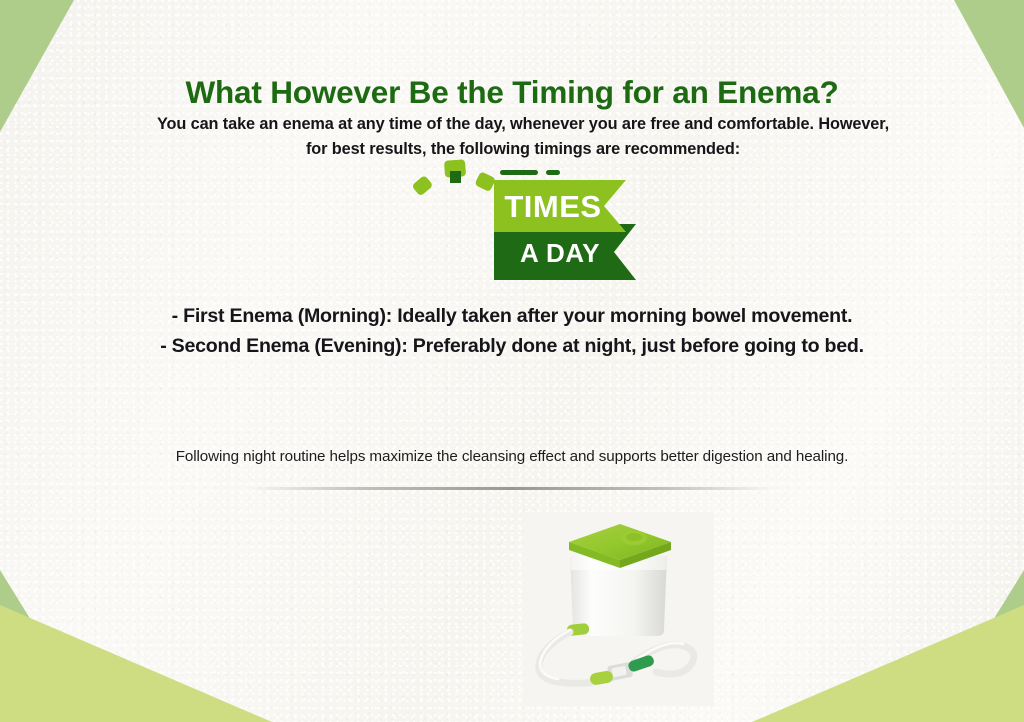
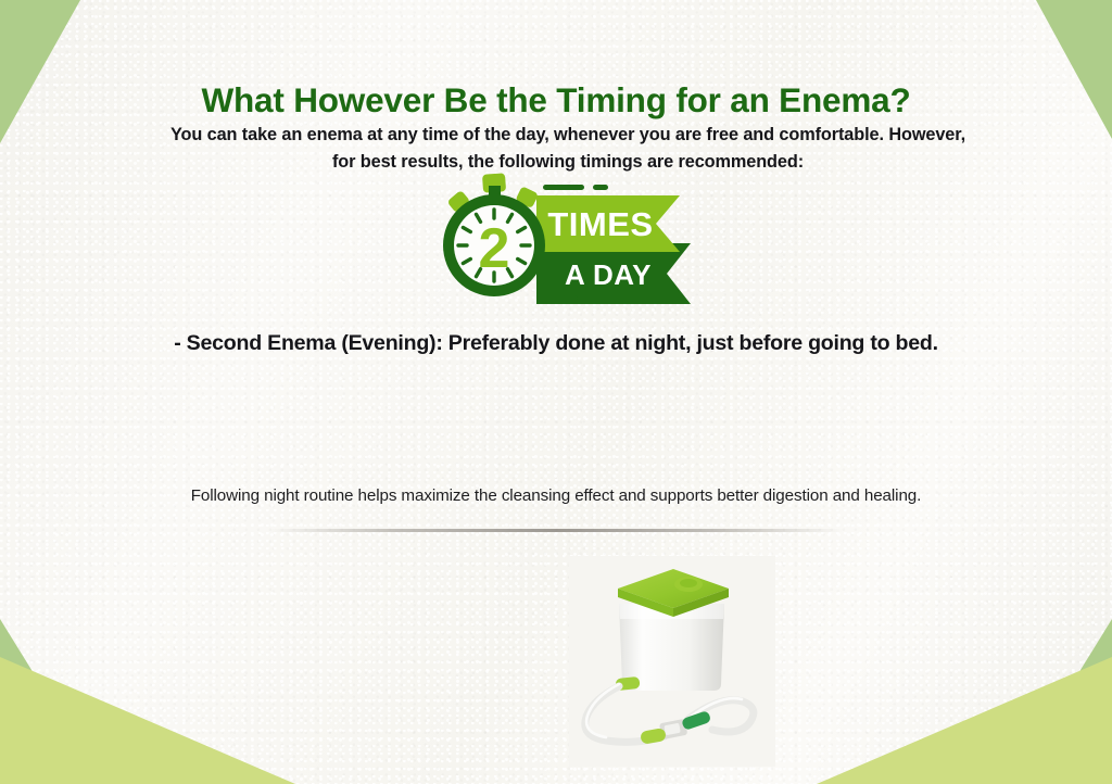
  What However Be the Timing for an Enema?
  You can take an enema at any time of the day, whenever you are free and comfortable. However, for best results, the following timings are recommended:
+ 2
  TIMES
  A DAY
- - First Enema (Morning): Ideally taken after your morning bowel movement.
  - Second Enema (Evening): Preferably done at night, just before going to bed.
  Following night routine helps maximize the cleansing effect and supports better digestion and healing.
